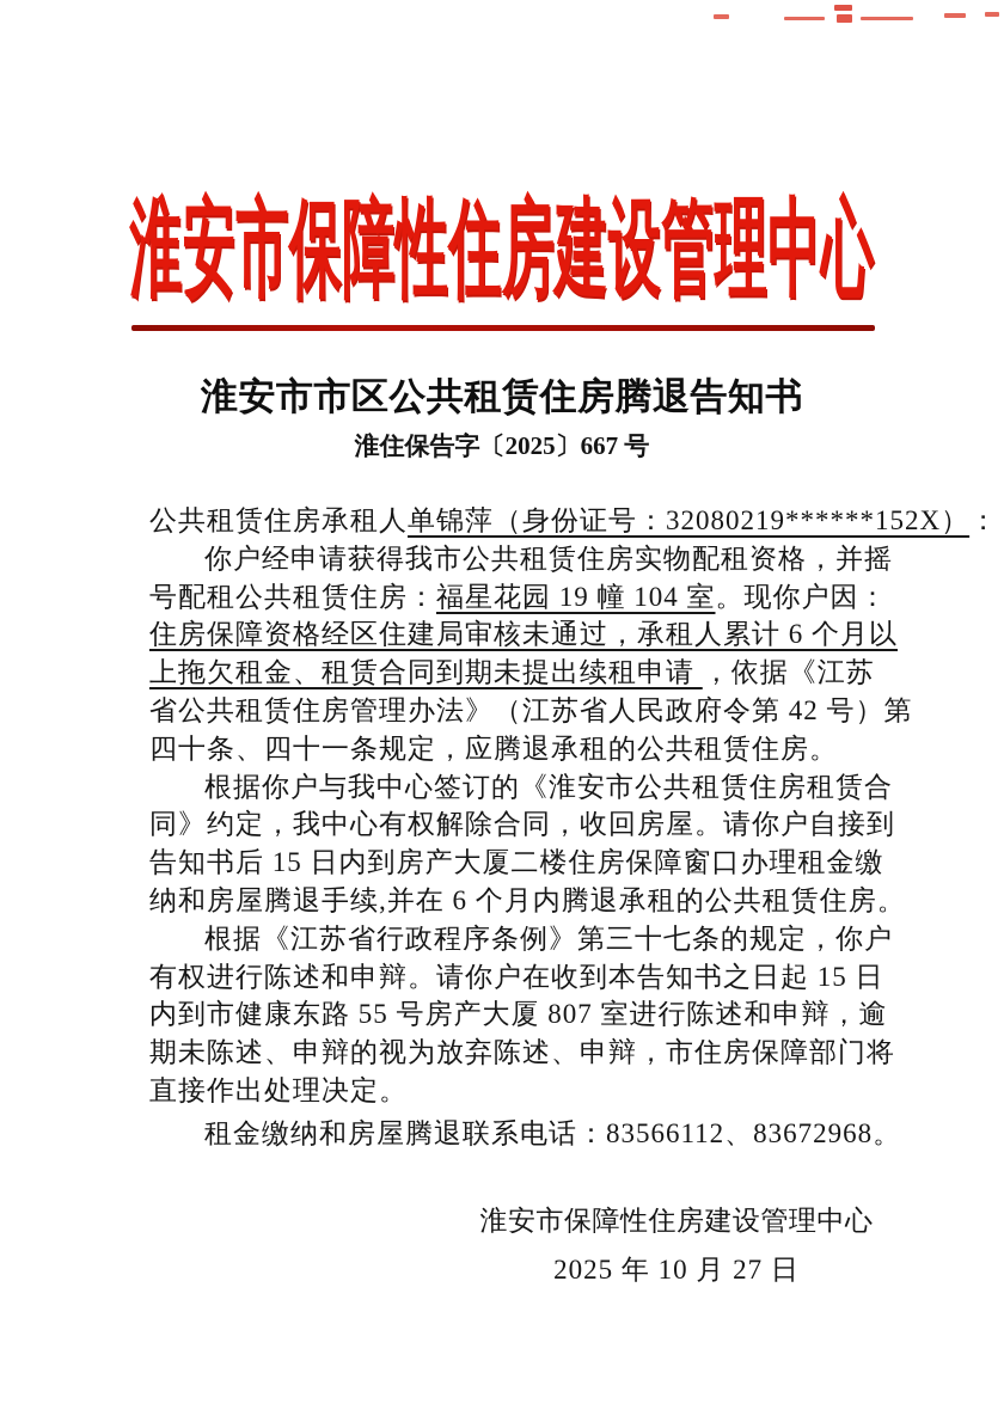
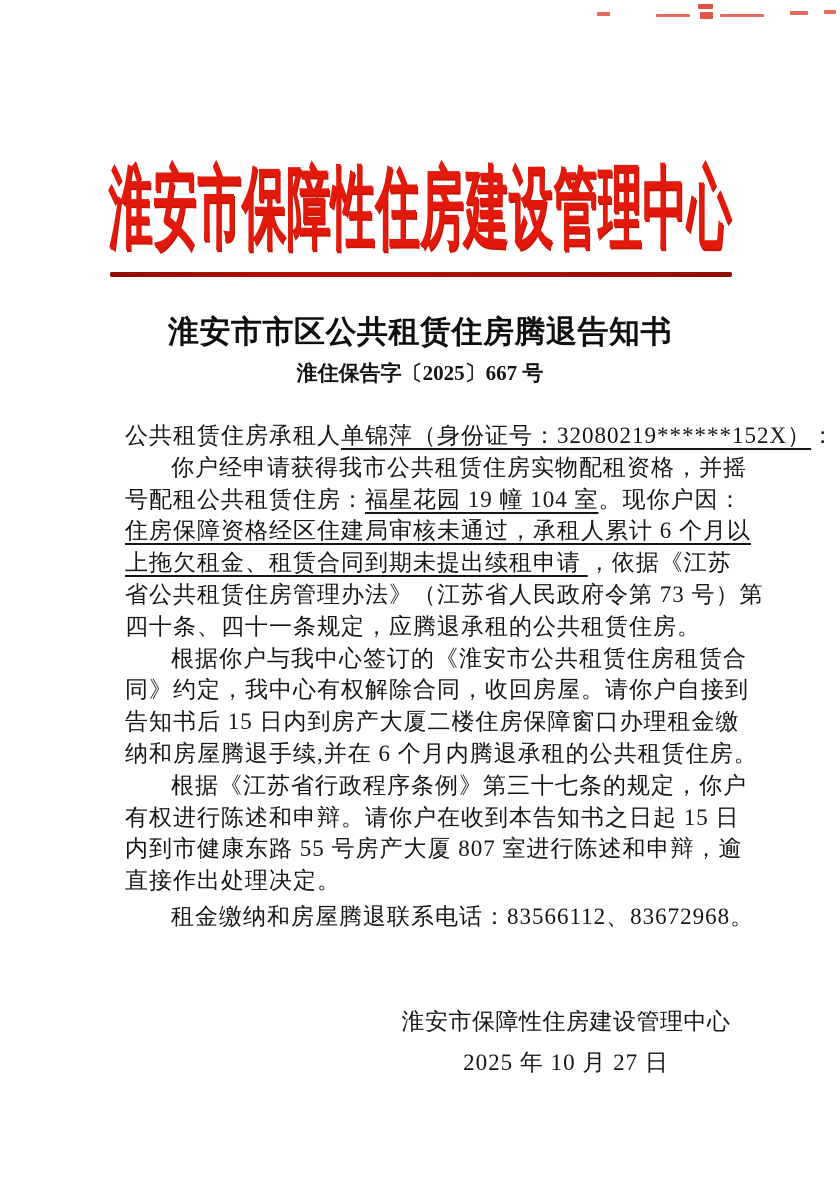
  淮安市保障性住房建设管理中心
  淮安市市区公共租赁住房腾退告知书
  淮住保告字〔2025〕667 号
  公共租赁住房承租人单锦萍（身份证号：32080219******152X）：
  你户经申请获得我市公共租赁住房实物配租资格，并摇
  号配租公共租赁住房：福星花园 19 幢 104 室。现你户因：
  住房保障资格经区住建局审核未通过，承租人累计 6 个月以
  上拖欠租金、租赁合同到期未提出续租申请 ，依据《江苏
- 省公共租赁住房管理办法》（江苏省人民政府令第 42 号）第
+ 省公共租赁住房管理办法》（江苏省人民政府令第 73 号）第
  四十条、四十一条规定，应腾退承租的公共租赁住房。
  根据你户与我中心签订的《淮安市公共租赁住房租赁合
  同》约定，我中心有权解除合同，收回房屋。请你户自接到
  告知书后 15 日内到房产大厦二楼住房保障窗口办理租金缴
  纳和房屋腾退手续,并在 6 个月内腾退承租的公共租赁住房。
  根据《江苏省行政程序条例》第三十七条的规定，你户
  有权进行陈述和申辩。请你户在收到本告知书之日起 15 日
  内到市健康东路 55 号房产大厦 807 室进行陈述和申辩，逾
- 期未陈述、申辩的视为放弃陈述、申辩，市住房保障部门将
  直接作出处理决定。
  租金缴纳和房屋腾退联系电话：83566112、83672968。
  淮安市保障性住房建设管理中心
  2025 年 10 月 27 日
